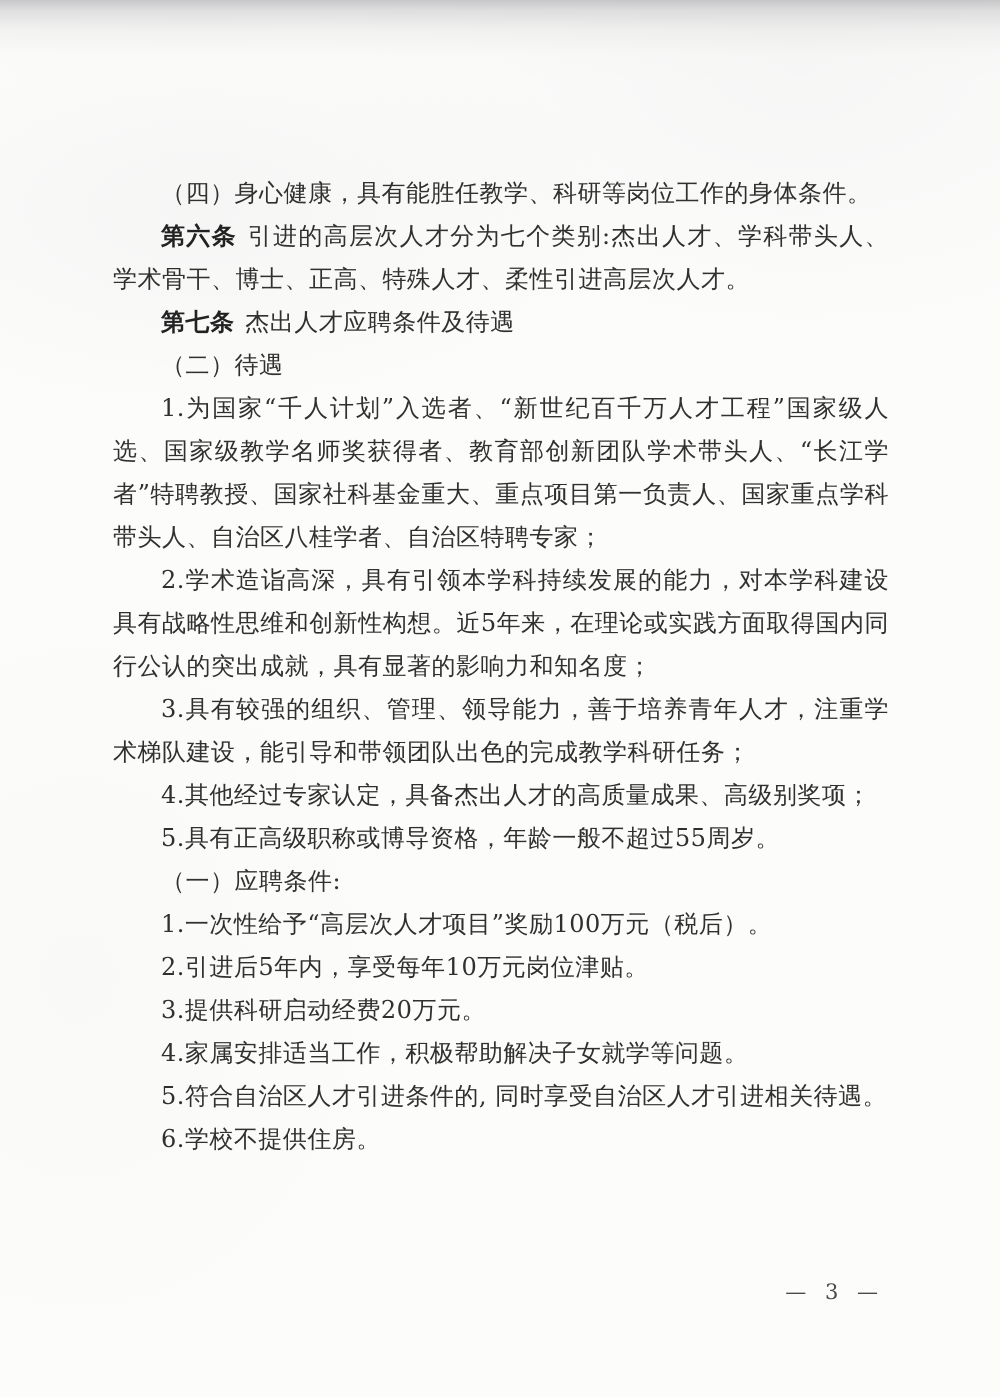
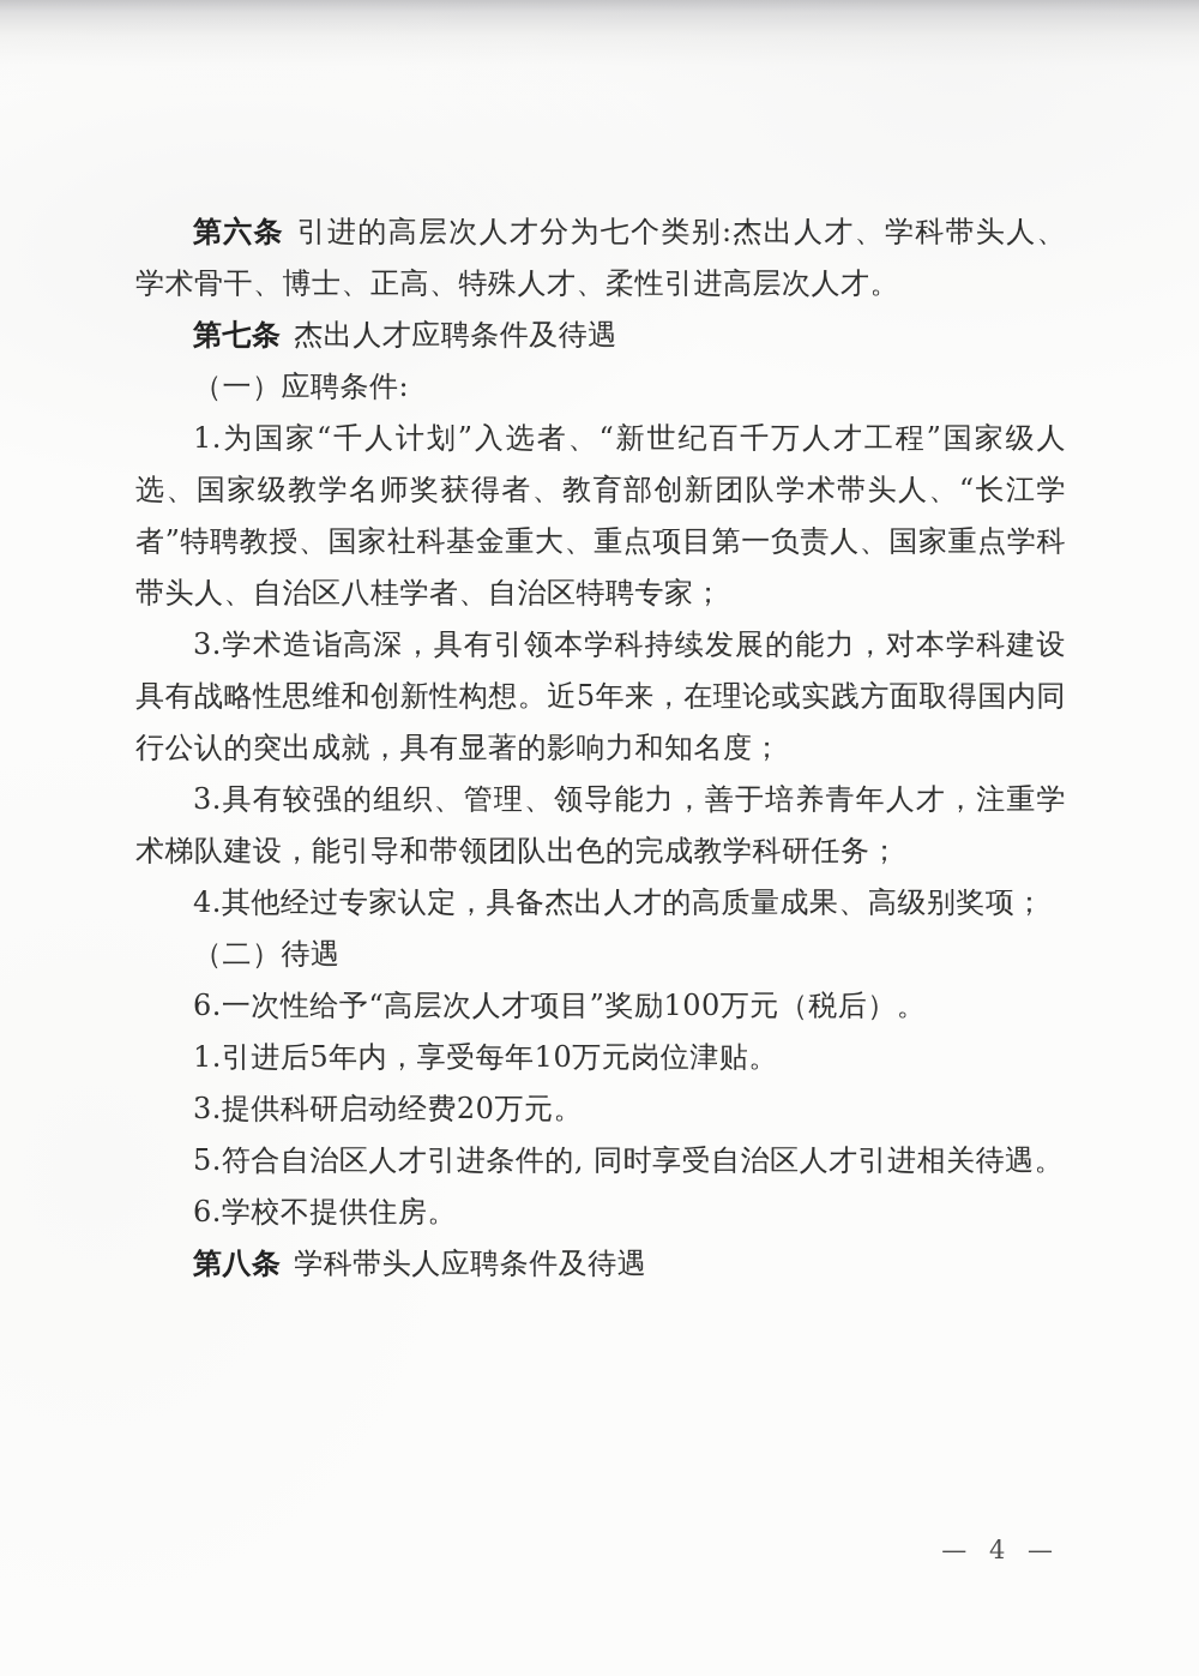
- （四）身心健康，具有能胜任教学、科研等岗位工作的身体条件。
  第六条 引进的高层次人才分为七个类别:杰出人才、学科带头人、学术骨干、博士、正高、特殊人才、柔性引进高层次人才。
  第七条 杰出人才应聘条件及待遇
- （二）待遇
+ （一）应聘条件:
  1.为国家“千人计划”入选者、“新世纪百千万人才工程”国家级人选、国家级教学名师奖获得者、教育部创新团队学术带头人、“长江学者”特聘教授、国家社科基金重大、重点项目第一负责人、国家重点学科带头人、自治区八桂学者、自治区特聘专家；
- 2.学术造诣高深，具有引领本学科持续发展的能力，对本学科建设具有战略性思维和创新性构想。近5年来，在理论或实践方面取得国内同行公认的突出成就，具有显著的影响力和知名度；
+ 3.学术造诣高深，具有引领本学科持续发展的能力，对本学科建设具有战略性思维和创新性构想。近5年来，在理论或实践方面取得国内同行公认的突出成就，具有显著的影响力和知名度；
  3.具有较强的组织、管理、领导能力，善于培养青年人才，注重学术梯队建设，能引导和带领团队出色的完成教学科研任务；
  4.其他经过专家认定，具备杰出人才的高质量成果、高级别奖项；
- 5.具有正高级职称或博导资格，年龄一般不超过55周岁。
- （一）应聘条件:
+ （二）待遇
- 1.一次性给予“高层次人才项目”奖励100万元（税后）。
+ 6.一次性给予“高层次人才项目”奖励100万元（税后）。
- 2.引进后5年内，享受每年10万元岗位津贴。
+ 1.引进后5年内，享受每年10万元岗位津贴。
  3.提供科研启动经费20万元。
- 4.家属安排适当工作，积极帮助解决子女就学等问题。
  5.符合自治区人才引进条件的, 同时享受自治区人才引进相关待遇。
  6.学校不提供住房。
+ 第八条 学科带头人应聘条件及待遇
- — 3 —
+ — 4 —
